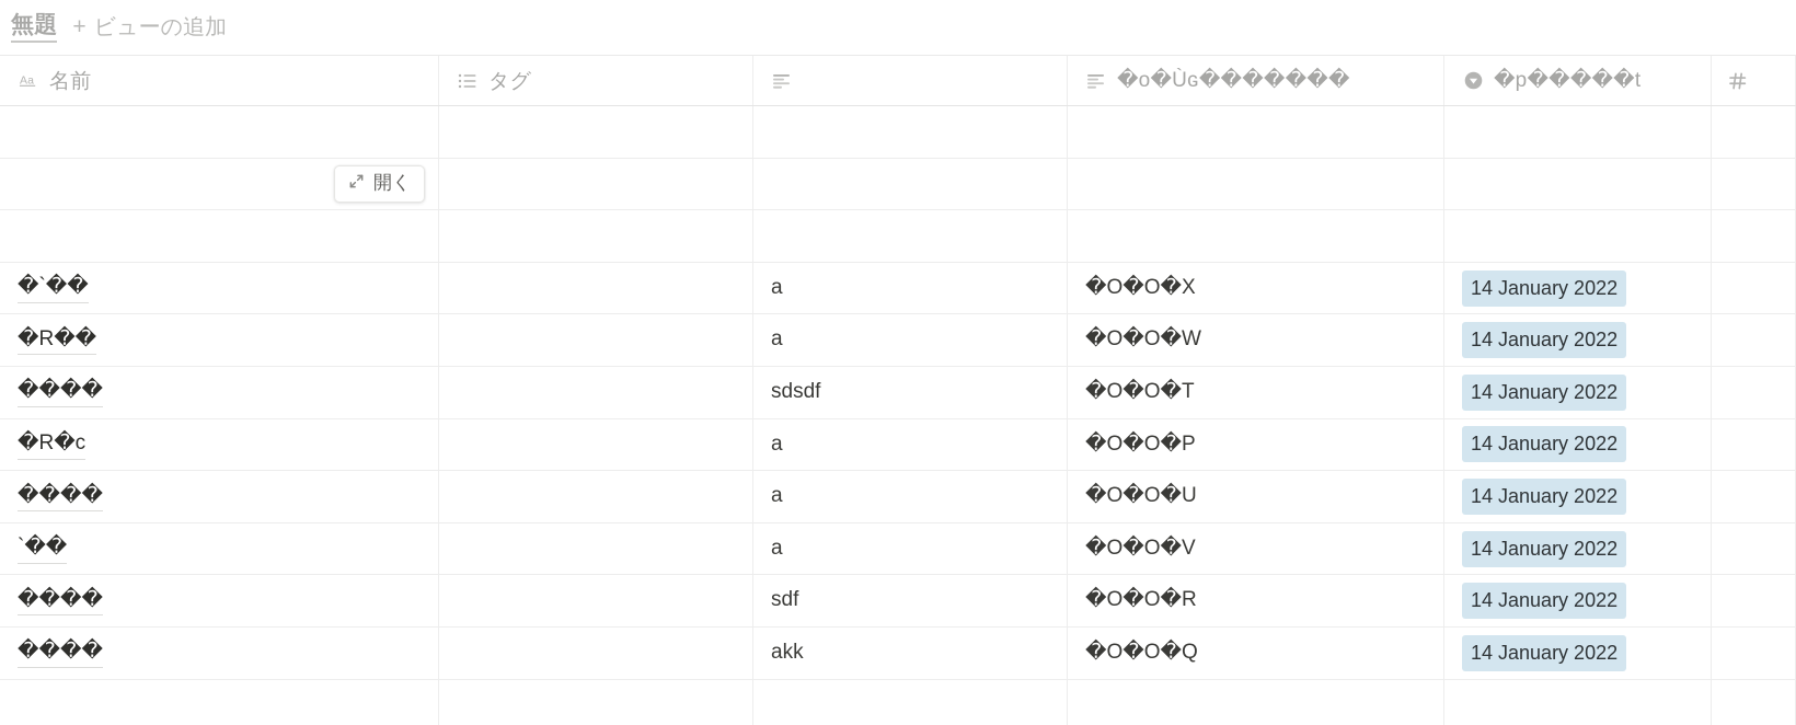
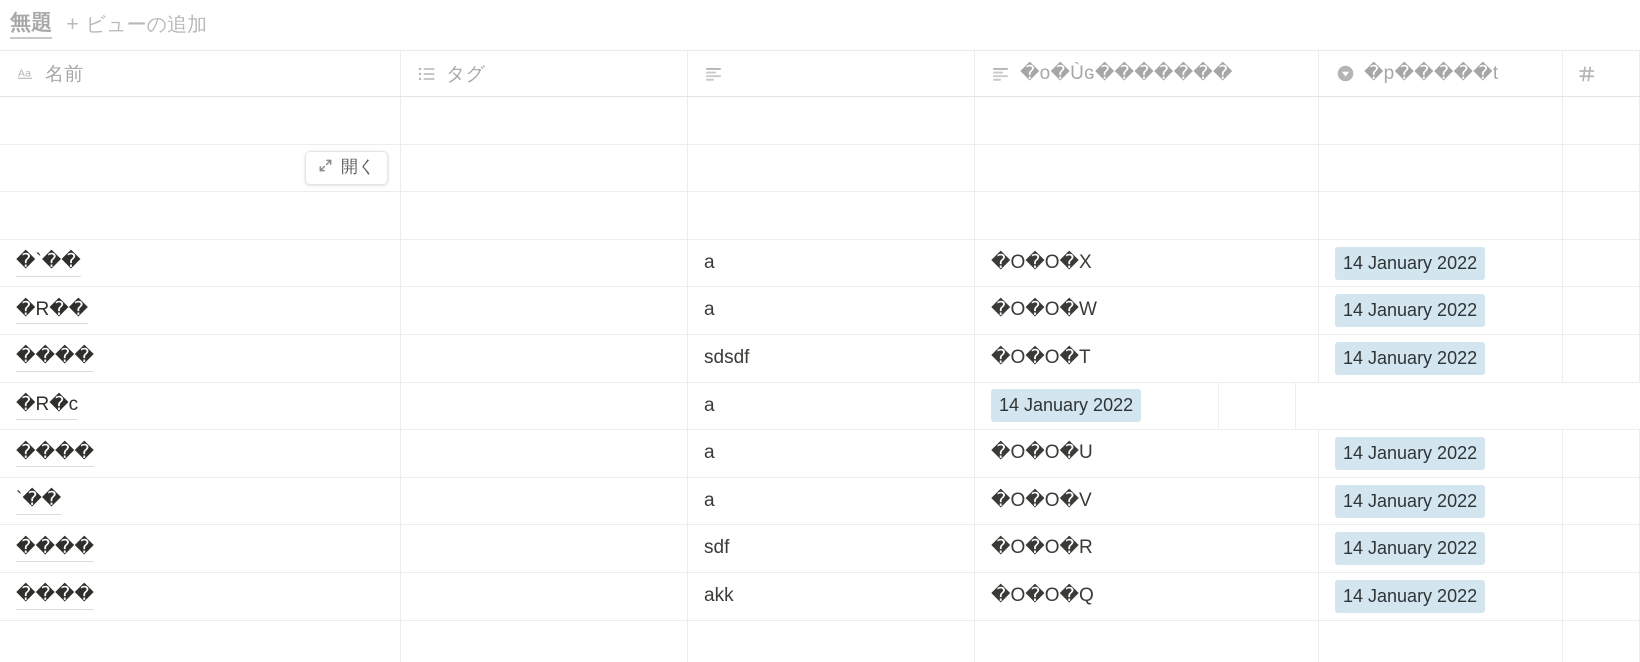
  無題
  +
  ビューの追加
  Aa
  名前
  タグ
  �o�Ùɢ�������
  �p�����t
  開く
  �`��
  a
  �O�O�X
  14 January 2022
  �R��
  a
  �O�O�W
  14 January 2022
  ����
  sdsdf
  �O�O�T
  14 January 2022
  �R�c
  a
- �O�O�P
  14 January 2022
  ����
  a
  �O�O�U
  14 January 2022
  `��
  a
  �O�O�V
  14 January 2022
  ����
  sdf
  �O�O�R
  14 January 2022
  ����
  akk
  �O�O�Q
  14 January 2022
